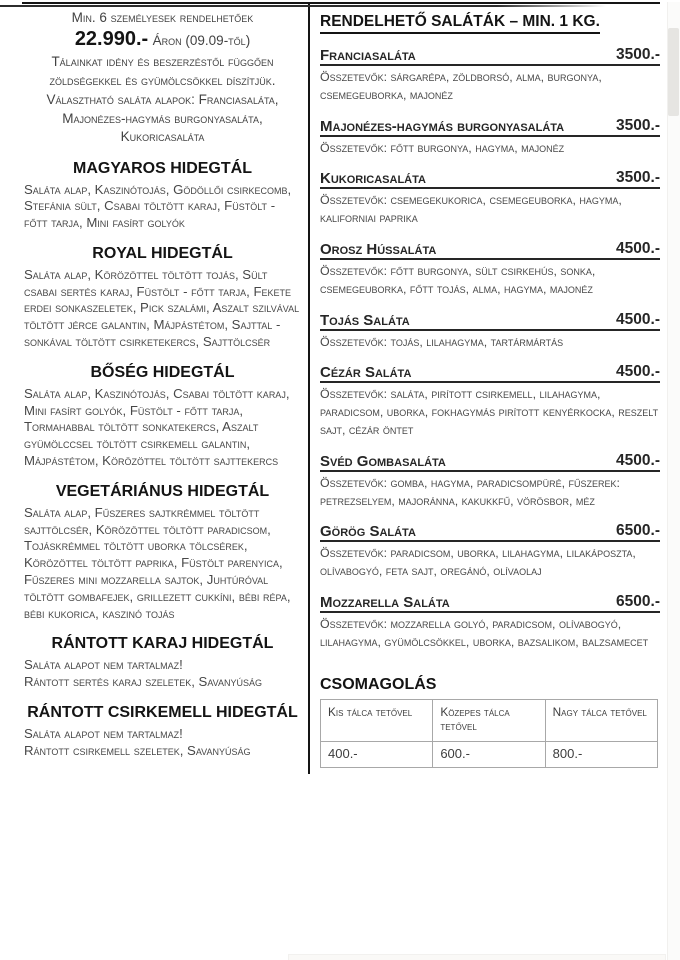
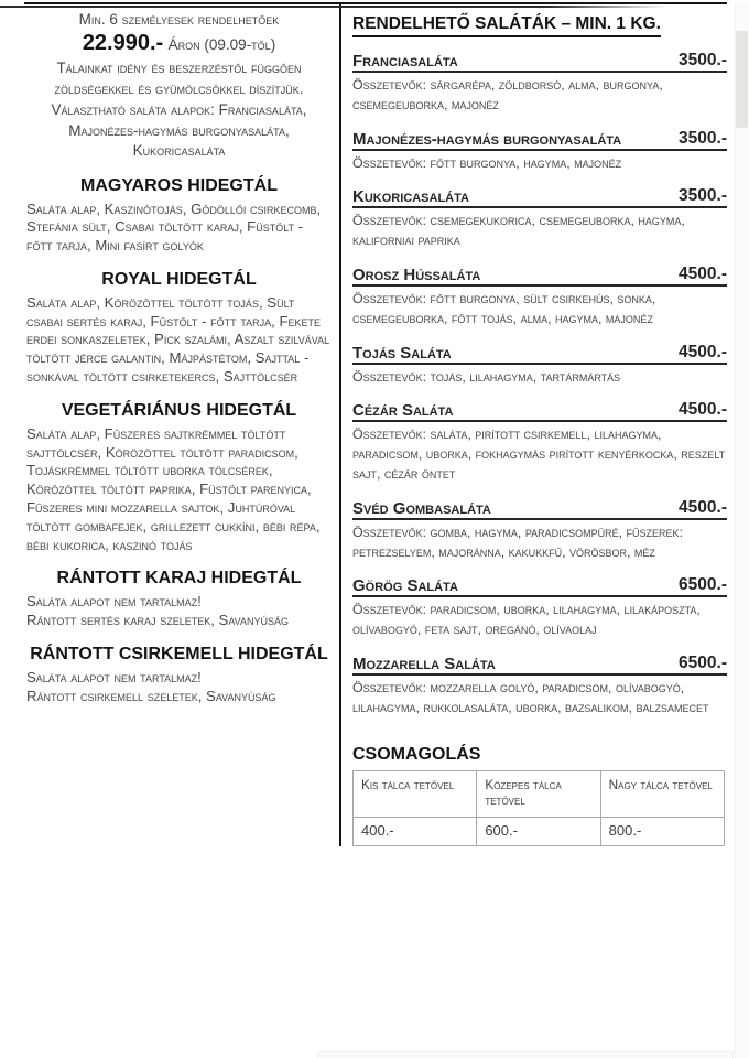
  Min. 6 személyesek rendelhetőek
  22.990.- Áron (09.09-től)
  Tálainkat idény és beszerzéstől függően zöldségekkel és gyümölcsökkel díszítjük.
  Választható saláta alapok: Franciasaláta, Majonézes-hagymás burgonyasaláta, Kukoricasaláta
  MAGYAROS HIDEGTÁL
  Saláta alap, Kaszinótojás, Gödöllői csirkecomb, Stefánia sült, Csabai töltött karaj, Füstölt - főtt tarja, Mini fasírt golyók
  ROYAL HIDEGTÁL
  Saláta alap, Körözöttel töltött tojás, Sült csabai sertés karaj, Füstölt - főtt tarja, Fekete erdei sonkaszeletek, Pick szalámi, Aszalt szilvával töltött jérce galantin, Májpástétom, Sajttal - sonkával töltött csirketekercs, Sajttölcsér
- BŐSÉG HIDEGTÁL
- Saláta alap, Kaszinótojás, Csabai töltött karaj, Mini fasírt golyók, Füstölt - főtt tarja, Tormahabbal töltött sonkatekercs, Aszalt gyümölccsel töltött csirkemell galantin, Májpástétom, Körözöttel töltött sajttekercs
  VEGETÁRIÁNUS HIDEGTÁL
  Saláta alap, Fűszeres sajtkrémmel töltött sajttölcsér, Körözöttel töltött paradicsom, Tojáskrémmel töltött uborka tölcsérek, Körözöttel töltött paprika, Füstölt parenyica, Fűszeres mini mozzarella sajtok, Juhtúróval töltött gombafejek, grillezett cukkíni, bébi répa, bébi kukorica, kaszinó tojás
  RÁNTOTT KARAJ HIDEGTÁL
  Saláta alapot nem tartalmaz!
  Rántott sertés karaj szeletek, Savanyúság
  RÁNTOTT CSIRKEMELL HIDEGTÁL
  Saláta alapot nem tartalmaz!
  Rántott csirkemell szeletek, Savanyúság
  RENDELHETŐ SALÁTÁK – MIN. 1 KG.
  Franciasaláta
  3500.-
  Összetevők: sárgarépa, zöldborsó, alma, burgonya, csemegeuborka, majonéz
  Majonézes-hagymás burgonyasaláta
  3500.-
  Összetevők: főtt burgonya, hagyma, majonéz
  Kukoricasaláta
  3500.-
  Összetevők: csemegekukorica, csemegeuborka, hagyma, kaliforniai paprika
  Orosz Hússaláta
  4500.-
  Összetevők: főtt burgonya, sült csirkehús, sonka, csemegeuborka, főtt tojás, alma, hagyma, majonéz
  Tojás Saláta
  4500.-
  Összetevők: tojás, lilahagyma, tartármártás
  Cézár Saláta
  4500.-
  Összetevők: saláta, pirított csirkemell, lilahagyma, paradicsom, uborka, fokhagymás pirított kenyérkocka, reszelt sajt, cézár öntet
  Svéd Gombasaláta
  4500.-
  Összetevők: gomba, hagyma, paradicsompüré, fűszerek: petrezselyem, majoránna, kakukkfű, vörösbor, méz
  Görög Saláta
  6500.-
  Összetevők: paradicsom, uborka, lilahagyma, lilakáposzta, olívabogyó, feta sajt, oregánó, olívaolaj
  Mozzarella Saláta
  6500.-
- Összetevők: mozzarella golyó, paradicsom, olívabogyó, lilahagyma, gyümölcsökkel, uborka, bazsalikom, balzsamecet
+ Összetevők: mozzarella golyó, paradicsom, olívabogyó, lilahagyma, rukkolasaláta, uborka, bazsalikom, balzsamecet
  CSOMAGOLÁS
  Kis tálca tetővel	Közepes tálca tetővel	Nagy tálca tetővel
  400.-	600.-	800.-
